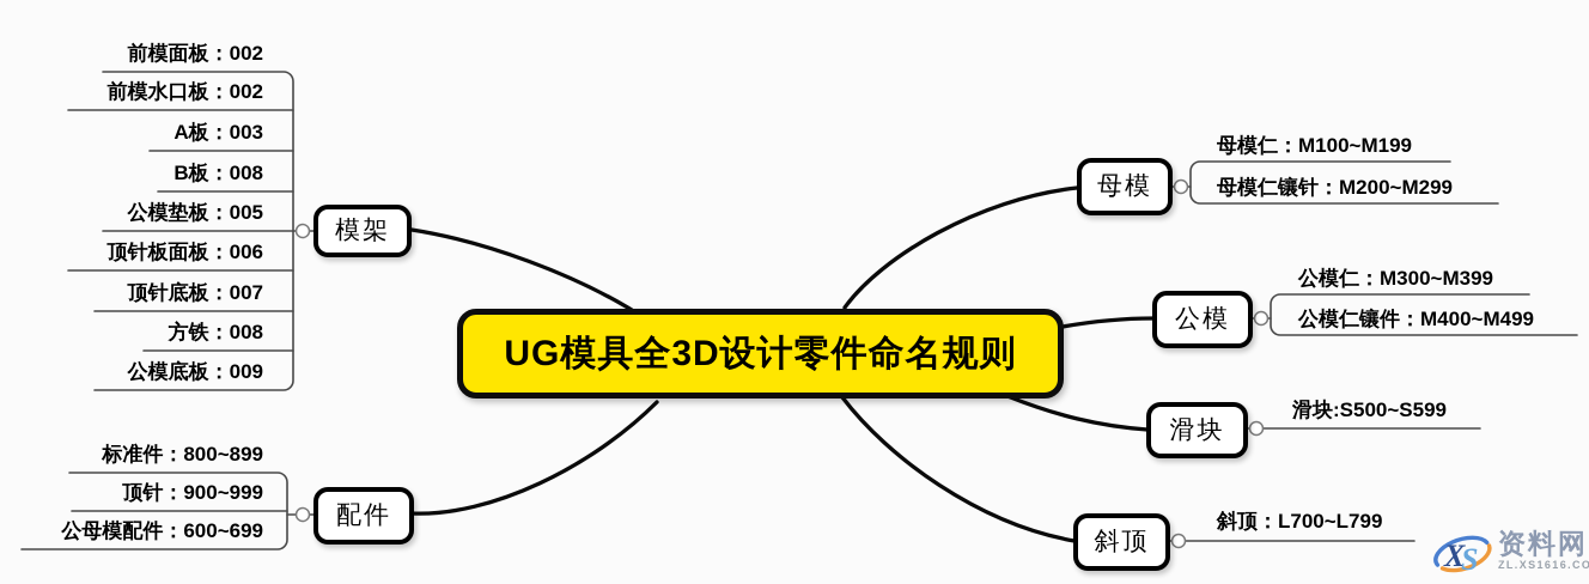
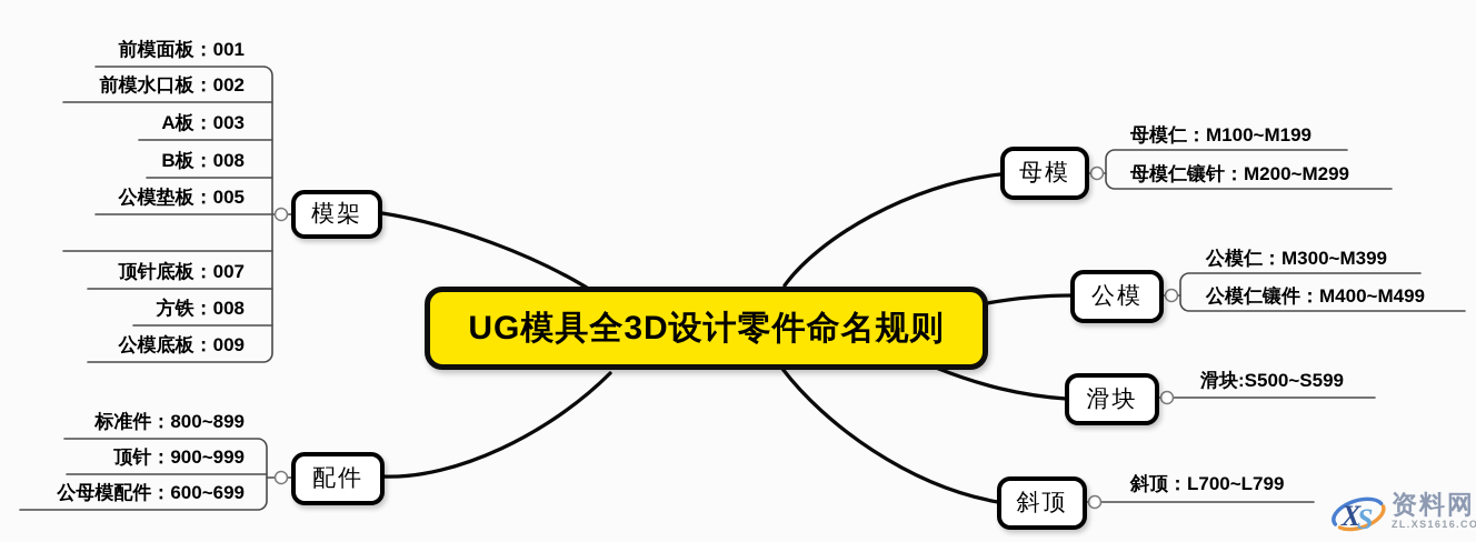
  UG模具全3D设计零件命名规则
  模架
  配件
  母模
  公模
  滑块
  斜顶
- 前模面板：002
+ 前模面板：001
  前模水口板：002
  A板：003
  B板：008
  公模垫板：005
- 顶针板面板：006
  顶针底板：007
  方铁：008
  公模底板：009
  标准件：800~899
  顶针：900~999
  公母模配件：600~699
  母模仁：M100~M199
  母模仁镶针：M200~M299
  公模仁：M300~M399
  公模仁镶件：M400~M499
  滑块:S500~S599
  斜顶：L700~L799
  X
  S
  资料网
  ZL.XS1616.CO
